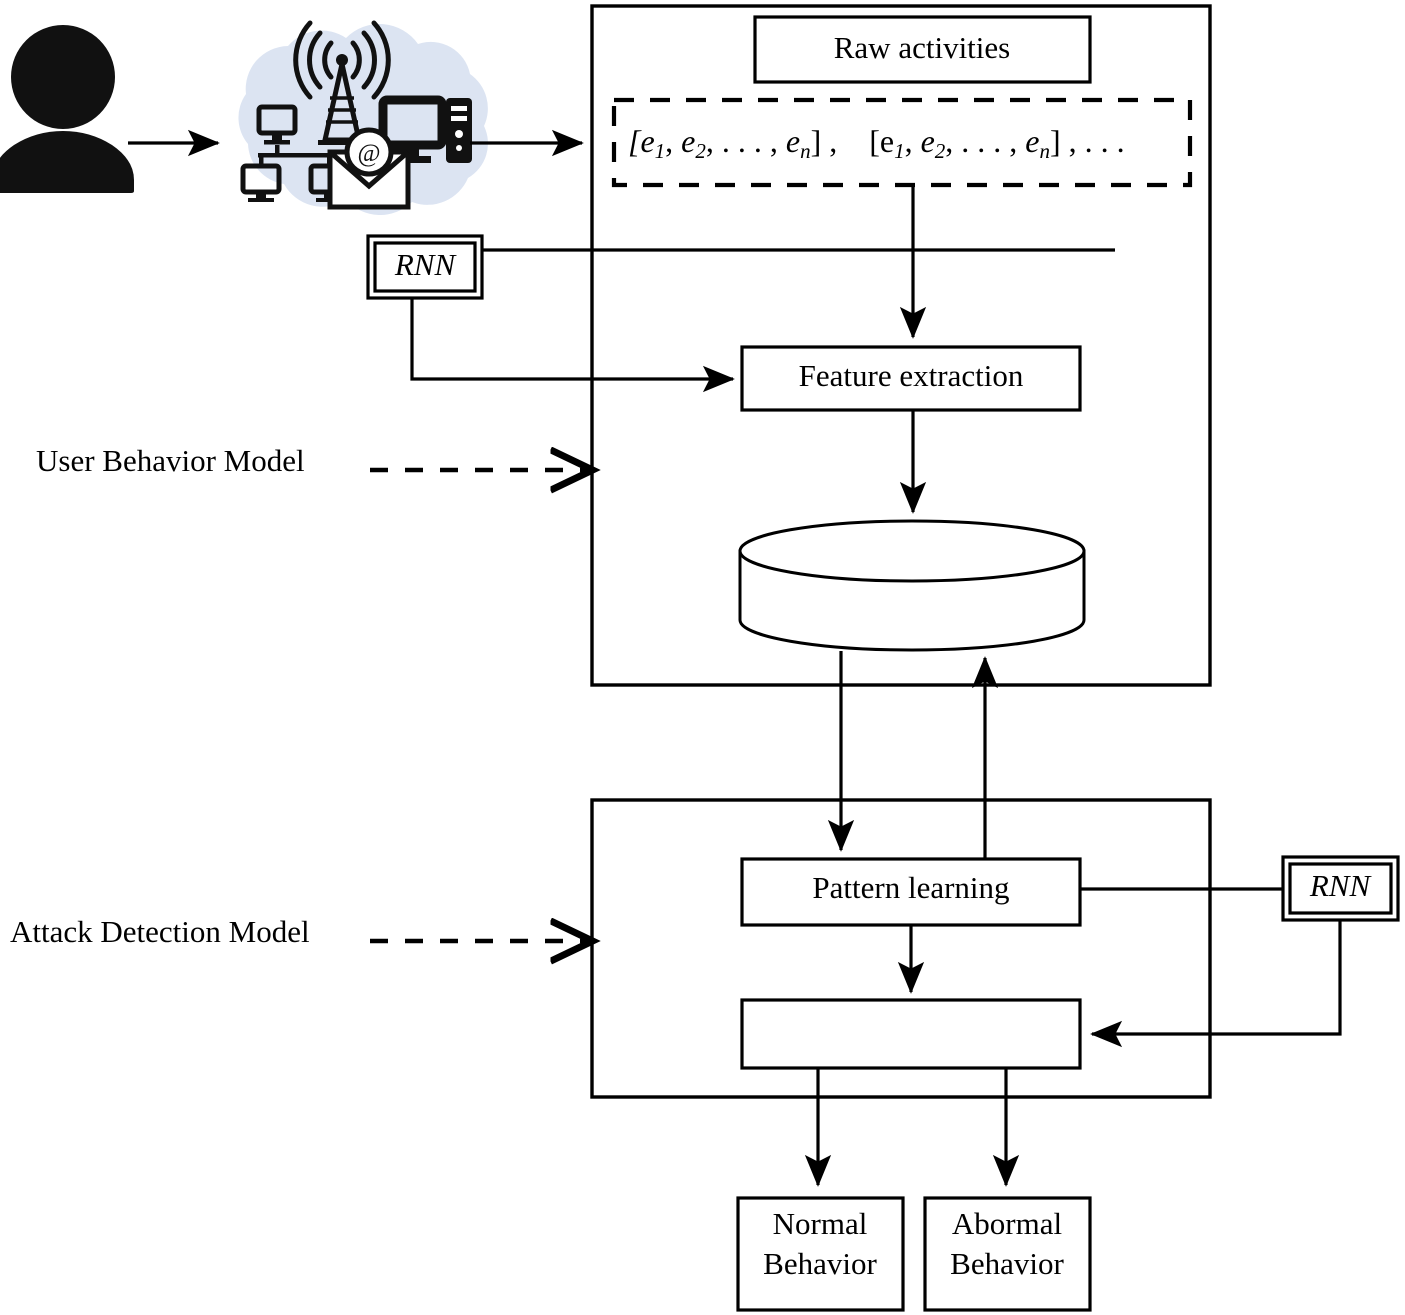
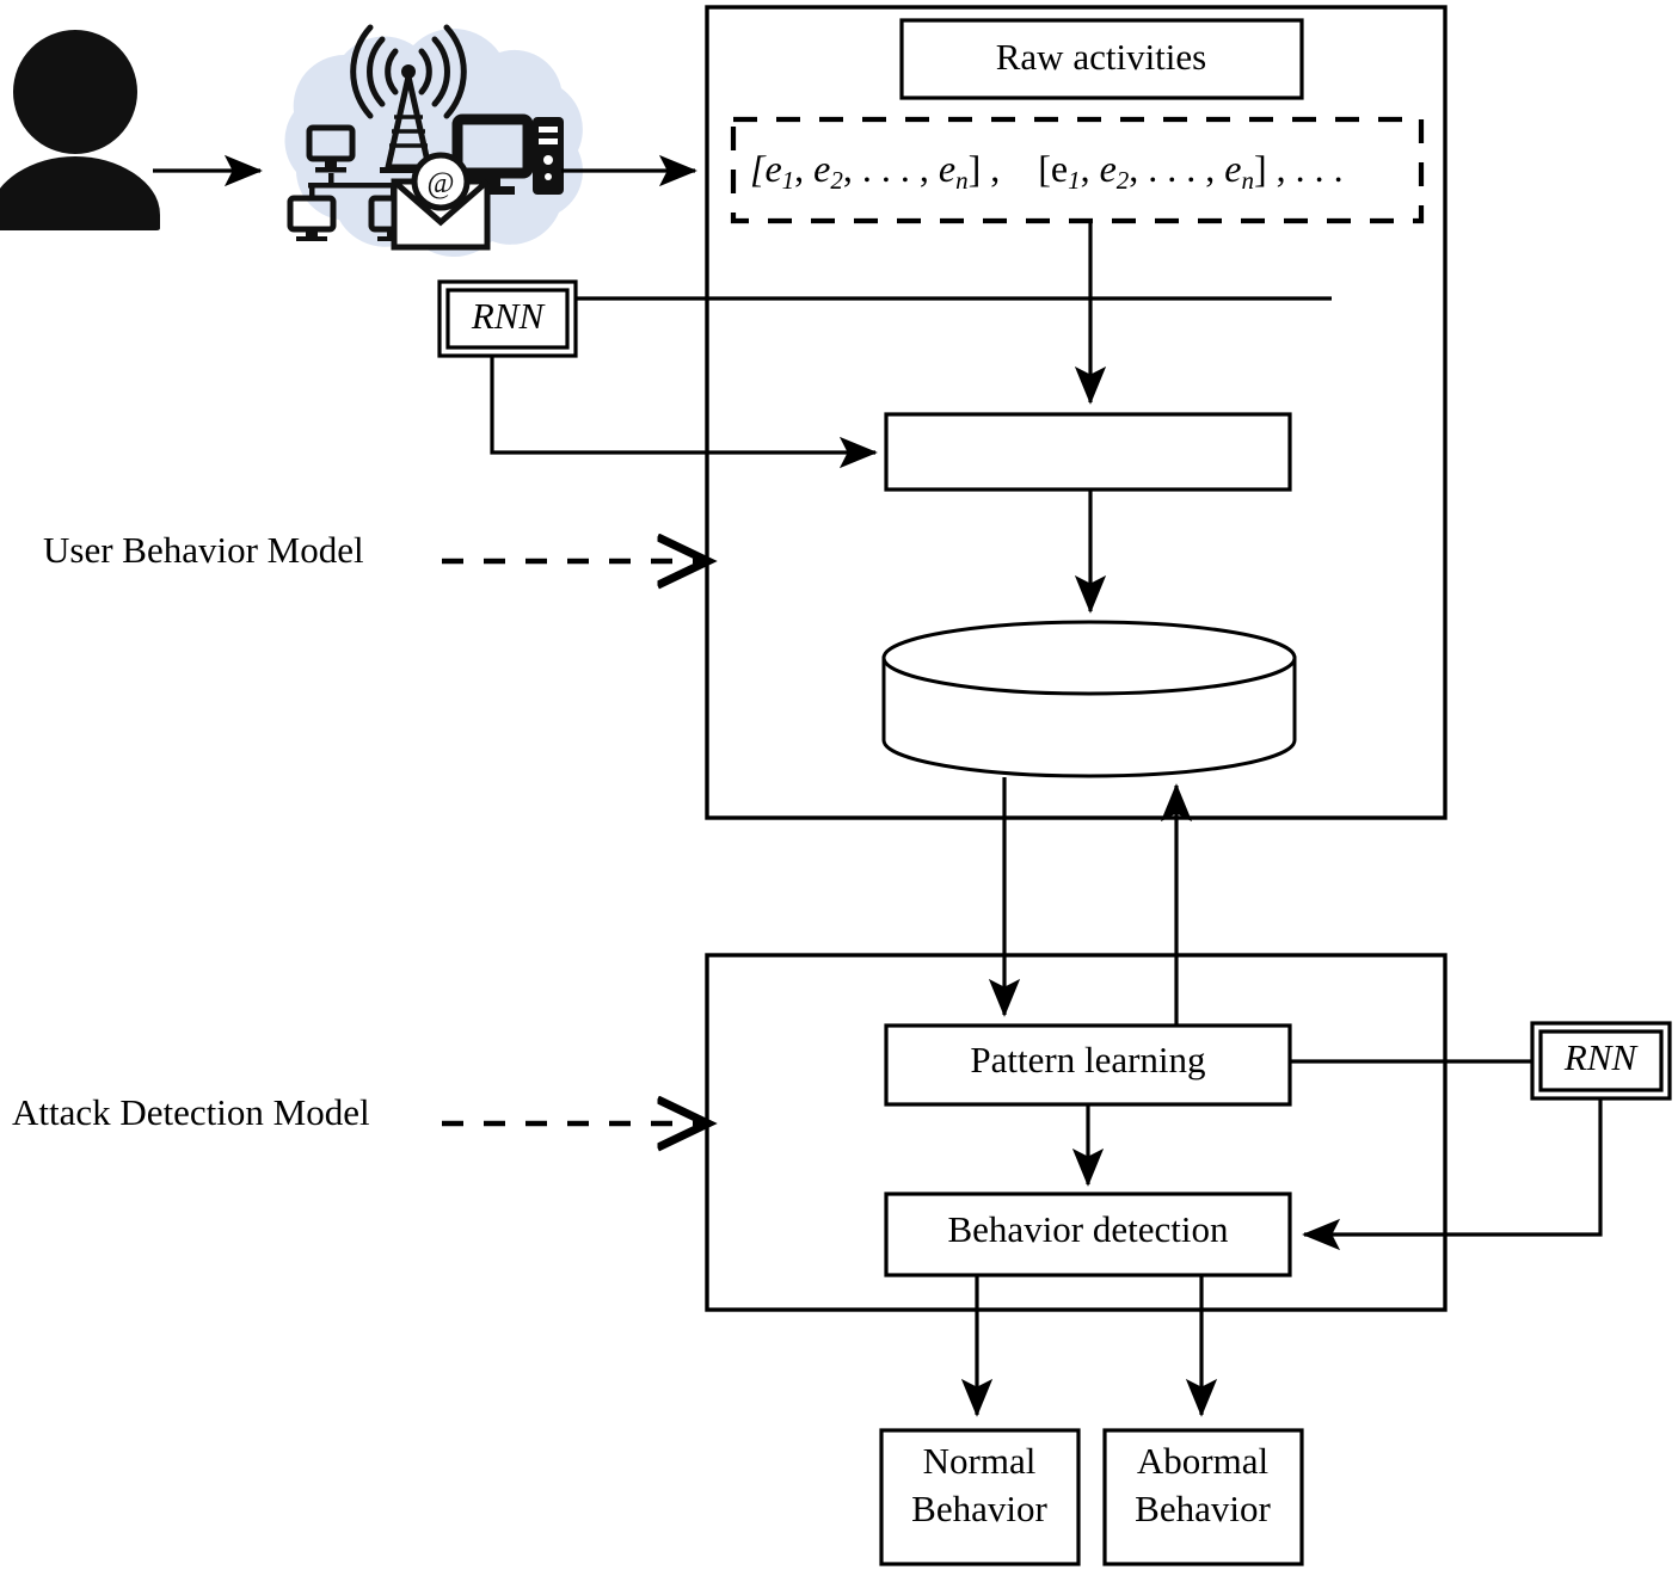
  @
  Raw activities
  [e1, e2, . . . , en] , [e1, e2, . . . , en] , . . .
  RNN
- Feature extraction
  Pattern learning
+ Behavior detection
  RNN
  Normal
  Behavior
  Abormal
  Behavior
  User Behavior Model
  Attack Detection Model
